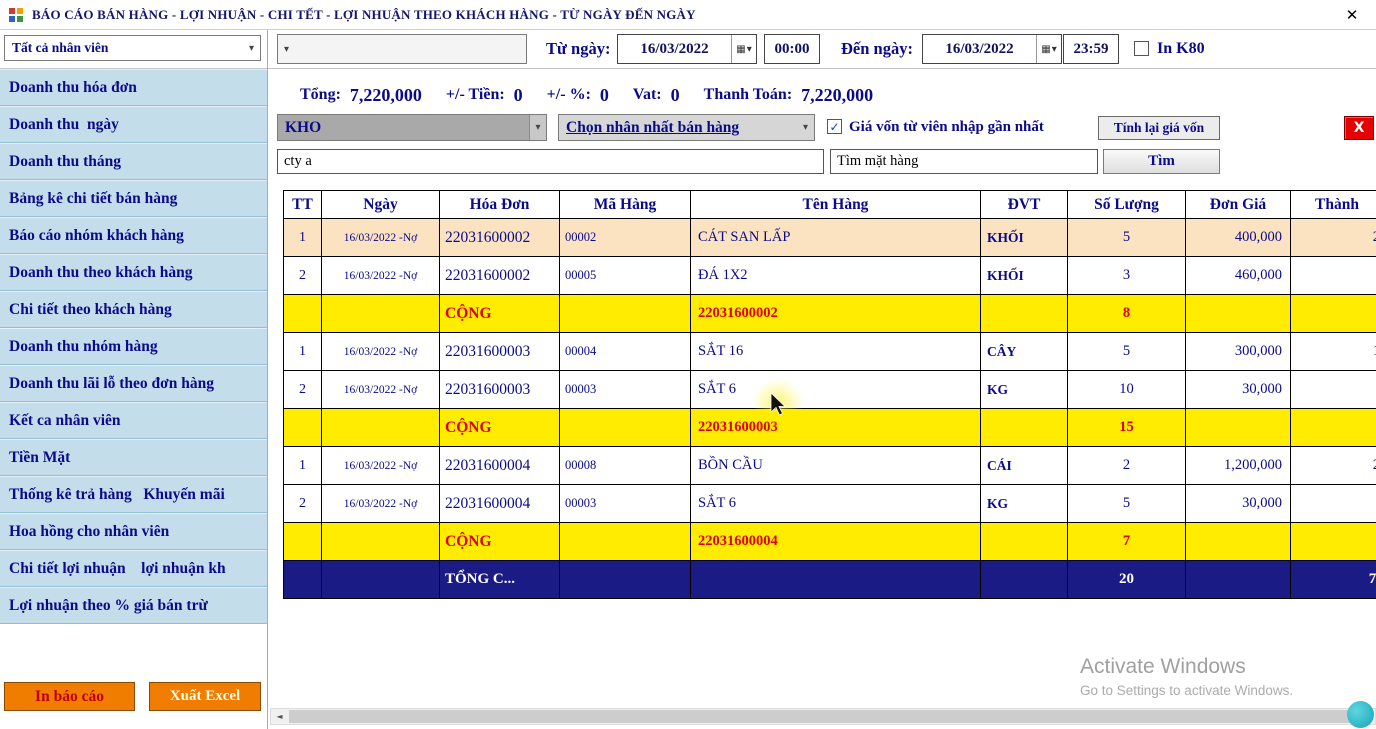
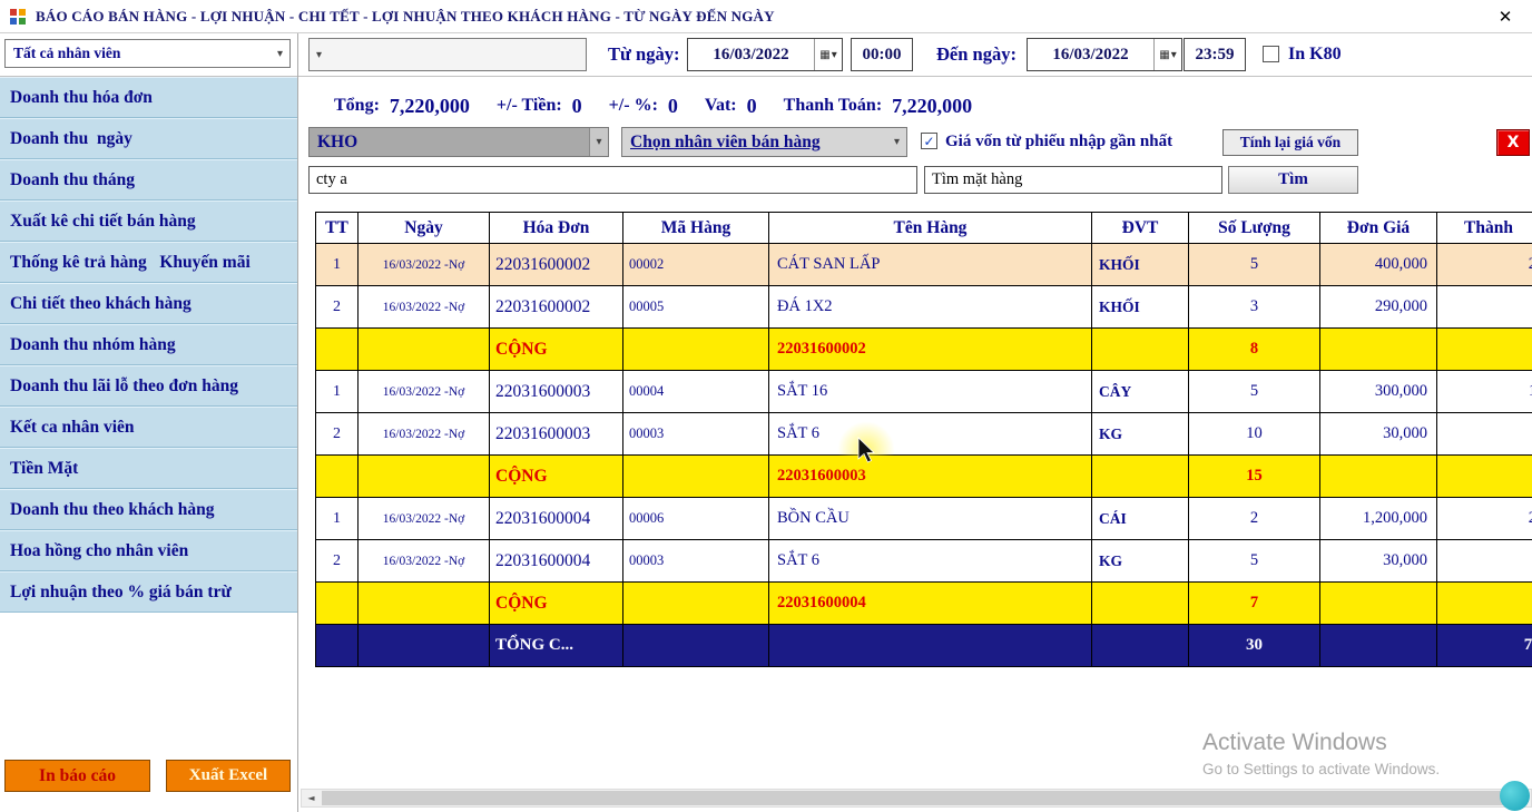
  BÁO CÁO BÁN HÀNG - LỢI NHUẬN - CHI TẾT - LỢI NHUẬN THEO KHÁCH HÀNG - TỪ NGÀY ĐẾN NGÀY
  ✕
  Tất cả nhân viên
  ▾
  ▾
  Từ ngày:
  16/03/2022
  ▦
  ▾
  00:00
  Đến ngày:
  16/03/2022
  ▦
  ▾
  23:59
  In K80
  Doanh thu hóa đơn
  Doanh thu ngày
  Doanh thu tháng
- Bảng kê chi tiết bán hàng
+ Xuất kê chi tiết bán hàng
- Báo cáo nhóm khách hàng
- Doanh thu theo khách hàng
+ Thống kê trả hàng Khuyến mãi
  Chi tiết theo khách hàng
  Doanh thu nhóm hàng
  Doanh thu lãi lỗ theo đơn hàng
  Kết ca nhân viên
  Tiền Mặt
- Thống kê trả hàng Khuyến mãi
+ Doanh thu theo khách hàng
  Hoa hồng cho nhân viên
- Chi tiết lợi nhuận lợi nhuận kh
  Lợi nhuận theo % giá bán trừ
  In báo cáo
  Xuất Excel
  Tổng:
  7,220,000
  +/- Tiền:
  0
  +/- %:
  0
  Vat:
  0
  Thanh Toán:
  7,220,000
  KHO
  ▾
- Chọn nhân nhất bán hàng
+ Chọn nhân viên bán hàng
  ▾
  ✓
- Giá vốn từ viên nhập gần nhất
+ Giá vốn từ phiếu nhập gần nhất
  Tính lại giá vốn
  X
  cty a
  Tìm mặt hàng
  Tìm
  TT	Ngày	Hóa Đơn	Mã Hàng	Tên Hàng	ĐVT	Số Lượng	Đơn Giá	Thành
  1	16/03/2022 -Nợ	22031600002	00002	CÁT SAN LẤP	KHỐI	5	400,000
- 2	16/03/2022 -Nợ	22031600002	00005	ĐÁ 1X2	KHỐI	3	460,000
+ 2	16/03/2022 -Nợ	22031600002	00005	ĐÁ 1X2	KHỐI	3	290,000
  		CỘNG		22031600002		8
  1	16/03/2022 -Nợ	22031600003	00004	SẮT 16	CÂY	5	300,000
  2	16/03/2022 -Nợ	22031600003	00003	SẮT 6	KG	10	30,000
  		CỘNG		220316000		15
- 1	16/03/2022 -Nợ	22031600004	00008	BỒN CẦU	CÁI	2	1,200,000
+ 1	16/03/2022 -Nợ	22031600004	00006	BỒN CẦU	CÁI	2	1,200,000
  2	16/03/2022 -Nợ	22031600004	00003	SẮT 6	KG	5	30,000
  		CỘNG		22031600004		7
- 		TỔNG C...				20		7
+ 		TỔNG C...				30		7
  ◄
  Activate Windows
  Go to Settings to activate Windows.
